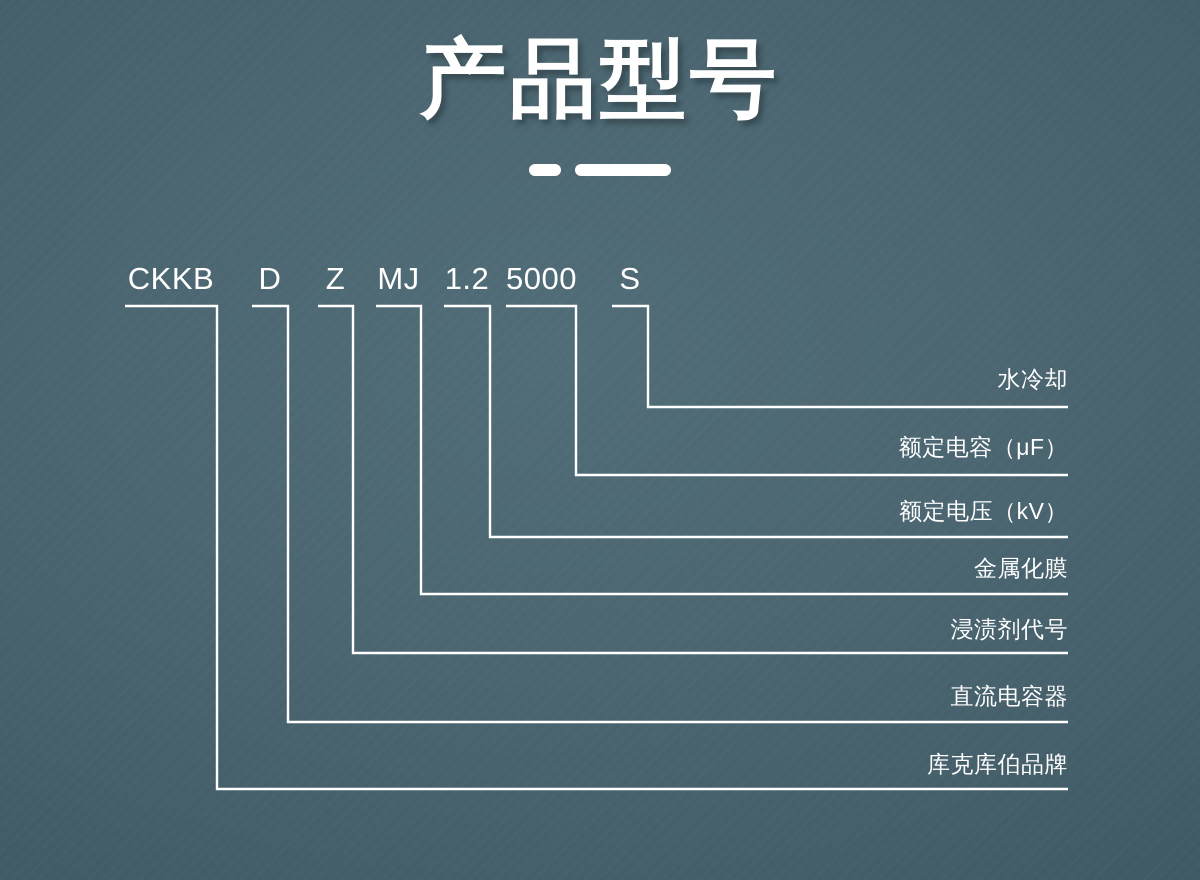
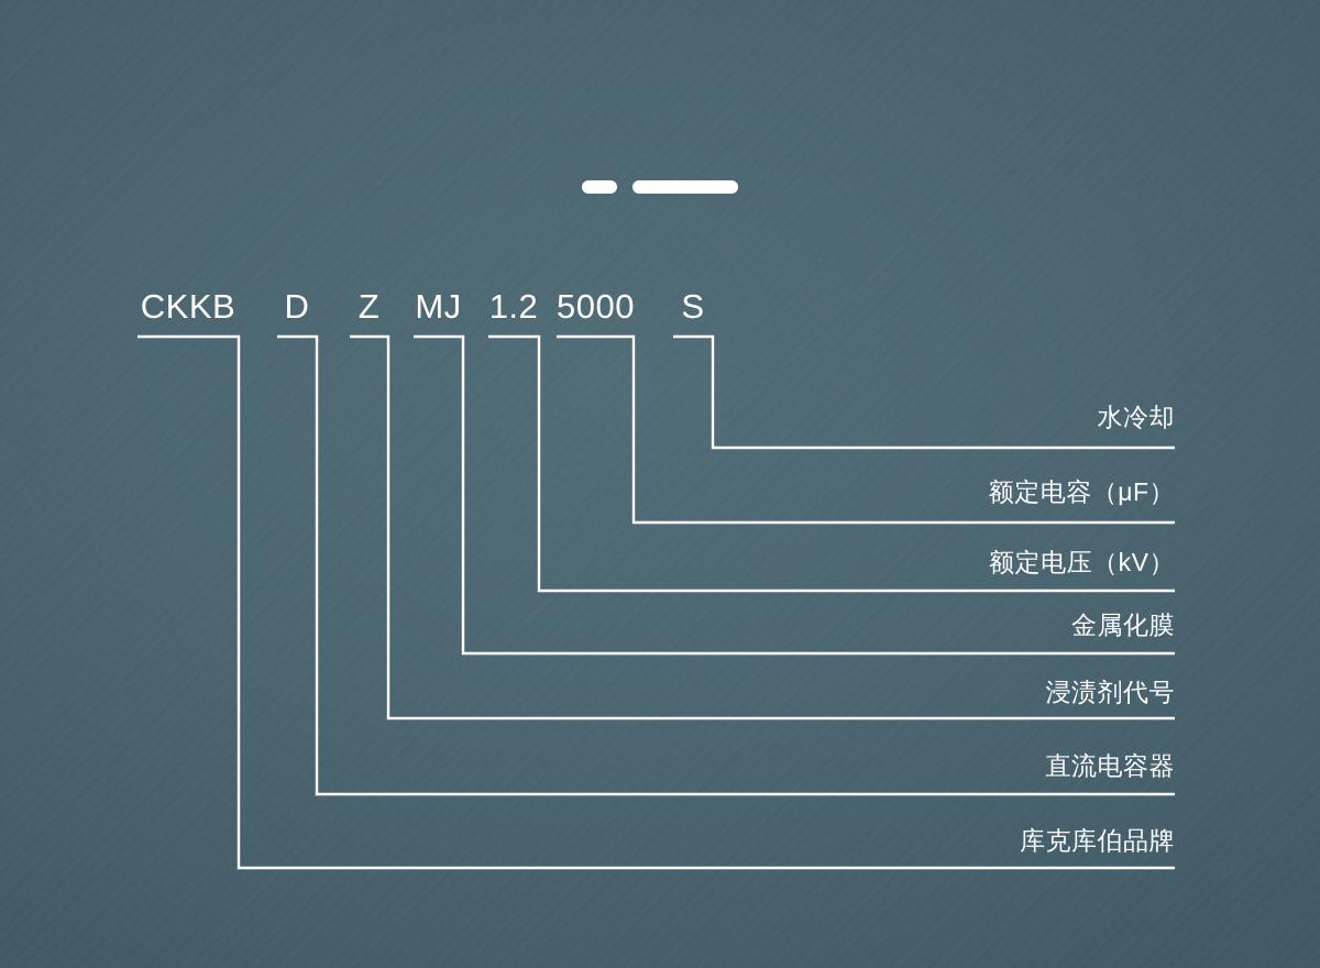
- 产品型号
  CKKB
  D
  Z
  MJ
  1.2
  5000
  S
  水冷却
  额定电容（μF）
  额定电压（kV）
  金属化膜
  浸渍剂代号
  直流电容器
  库克库伯品牌
